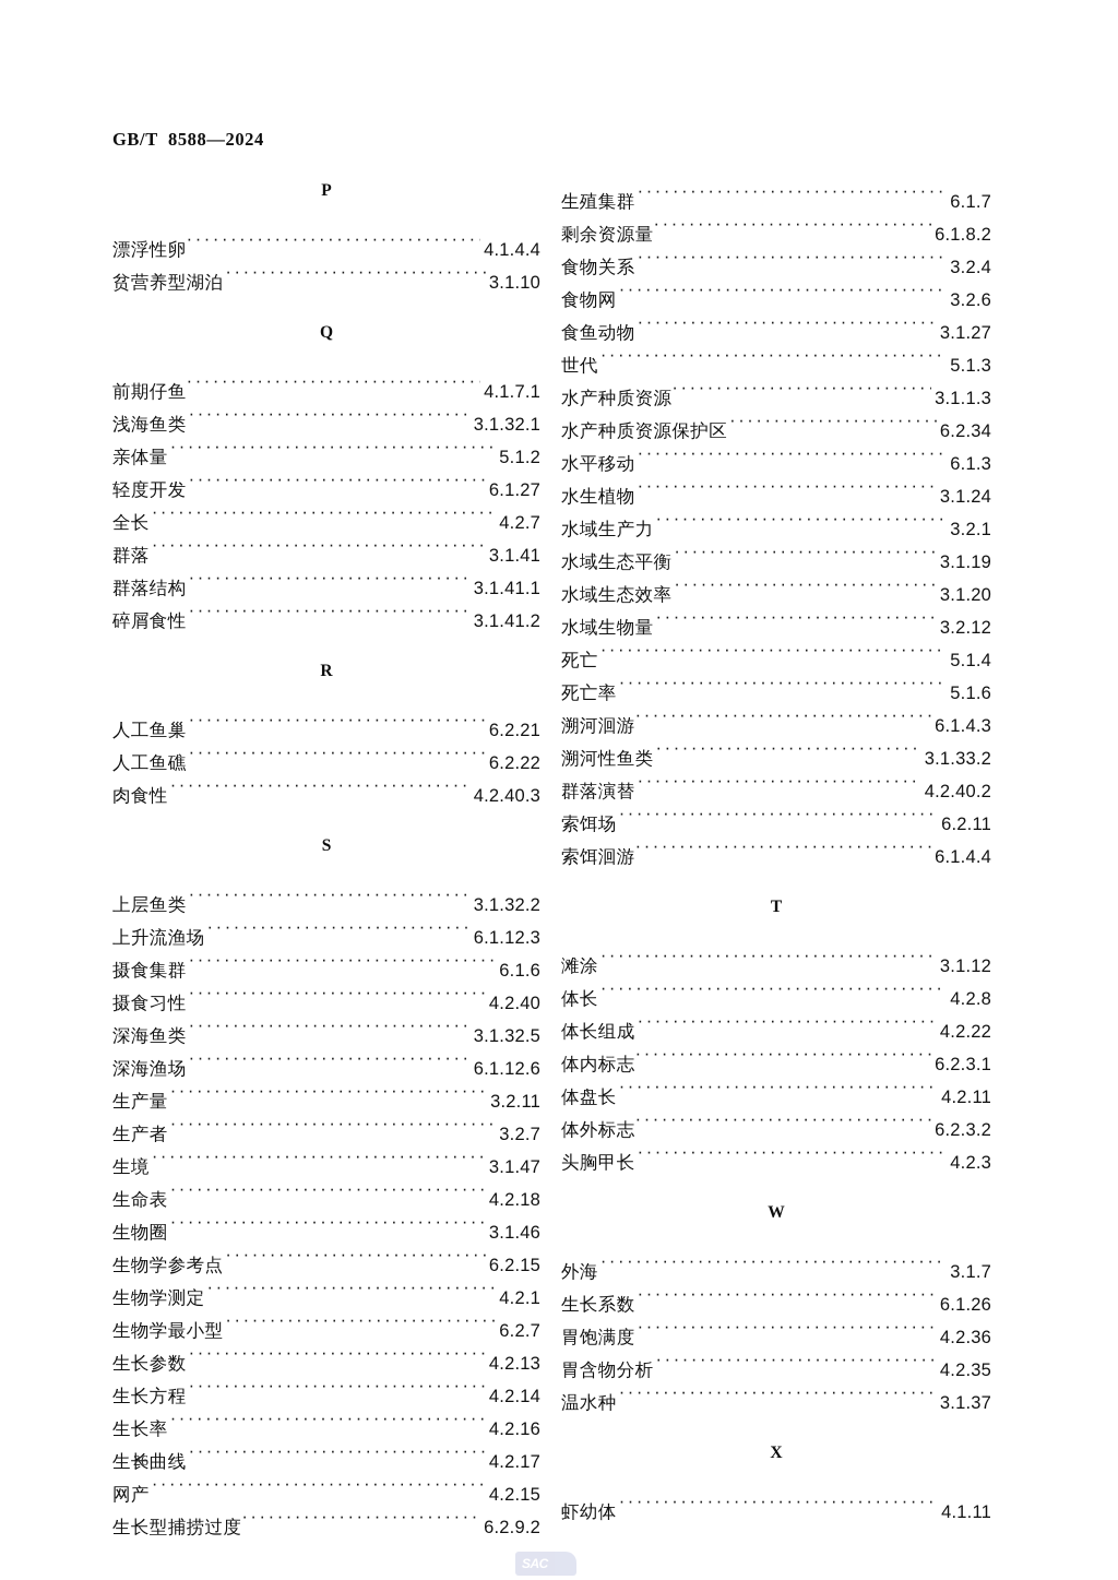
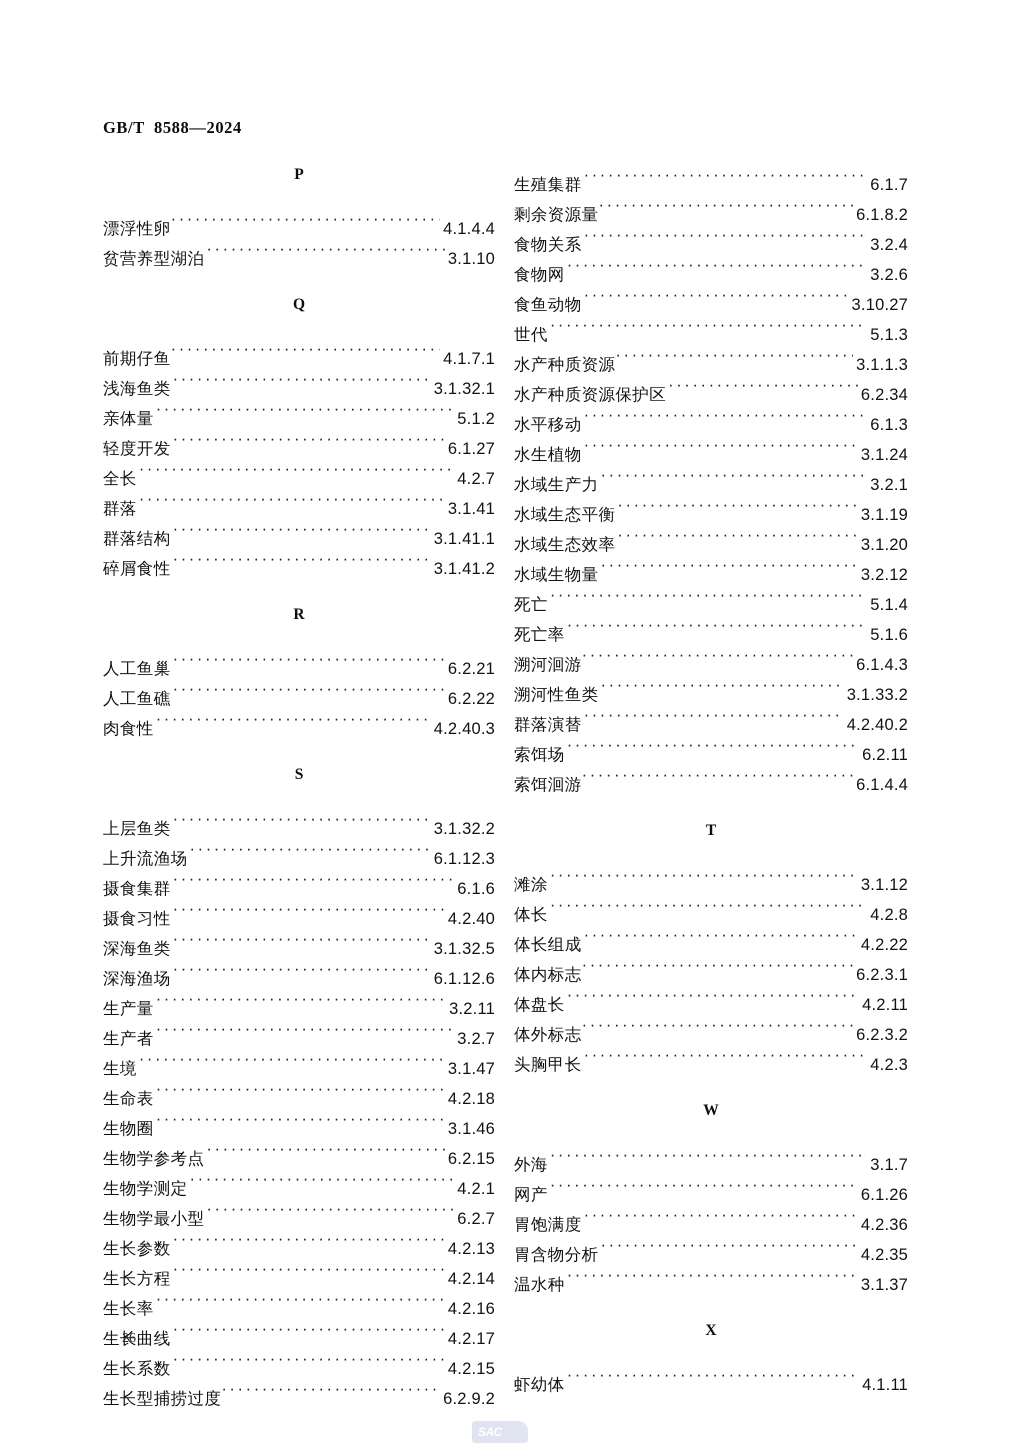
  GB/T 8588—2024
  P
  漂浮性卵
  4.1.4.4
  贫营养型湖泊
  3.1.10
  Q
  前期仔鱼
  4.1.7.1
  浅海鱼类
  3.1.32.1
  亲体量
  5.1.2
  轻度开发
  6.1.27
  全长
  4.2.7
  群落
  3.1.41
  群落结构
  3.1.41.1
  碎屑食性
  3.1.41.2
  R
  人工鱼巢
  6.2.21
  人工鱼礁
  6.2.22
  肉食性
  4.2.40.3
  S
  上层鱼类
  3.1.32.2
  上升流渔场
  6.1.12.3
  摄食集群
  6.1.6
  摄食习性
  4.2.40
  深海鱼类
  3.1.32.5
  深海渔场
  6.1.12.6
  生产量
  3.2.11
  生产者
  3.2.7
  生境
  3.1.47
  生命表
  4.2.18
  生物圈
  3.1.46
  生物学参考点
  6.2.15
  生物学测定
  4.2.1
  生物学最小型
  6.2.7
  生长参数
  4.2.13
  生长方程
  4.2.14
  生长率
  4.2.16
  生长曲线
  4.2.17
- 网产
+ 生长系数
  4.2.15
  生长型捕捞过度
  6.2.9.2
  生殖集群
  6.1.7
  剩余资源量
  6.1.8.2
  食物关系
  3.2.4
  食物网
  3.2.6
  食鱼动物
- 3.1.27
+ 3.10.27
  世代
  5.1.3
  水产种质资源
  3.1.1.3
  水产种质资源保护区
  6.2.34
  水平移动
  6.1.3
  水生植物
  3.1.24
  水域生产力
  3.2.1
  水域生态平衡
  3.1.19
  水域生态效率
  3.1.20
  水域生物量
  3.2.12
  死亡
  5.1.4
  死亡率
  5.1.6
  溯河洄游
  6.1.4.3
  溯河性鱼类
  3.1.33.2
  群落演替
  4.2.40.2
  索饵场
  6.2.11
  索饵洄游
  6.1.4.4
  T
  滩涂
  3.1.12
  体长
  4.2.8
  体长组成
  4.2.22
  体内标志
  6.2.3.1
  体盘长
  4.2.11
  体外标志
  6.2.3.2
  头胸甲长
  4.2.3
  W
  外海
  3.1.7
- 生长系数
+ 网产
  6.1.26
  胃饱满度
  4.2.36
  胃含物分析
  4.2.35
  温水种
  3.1.37
  X
  虾幼体
  4.1.11
  26
  SAC
